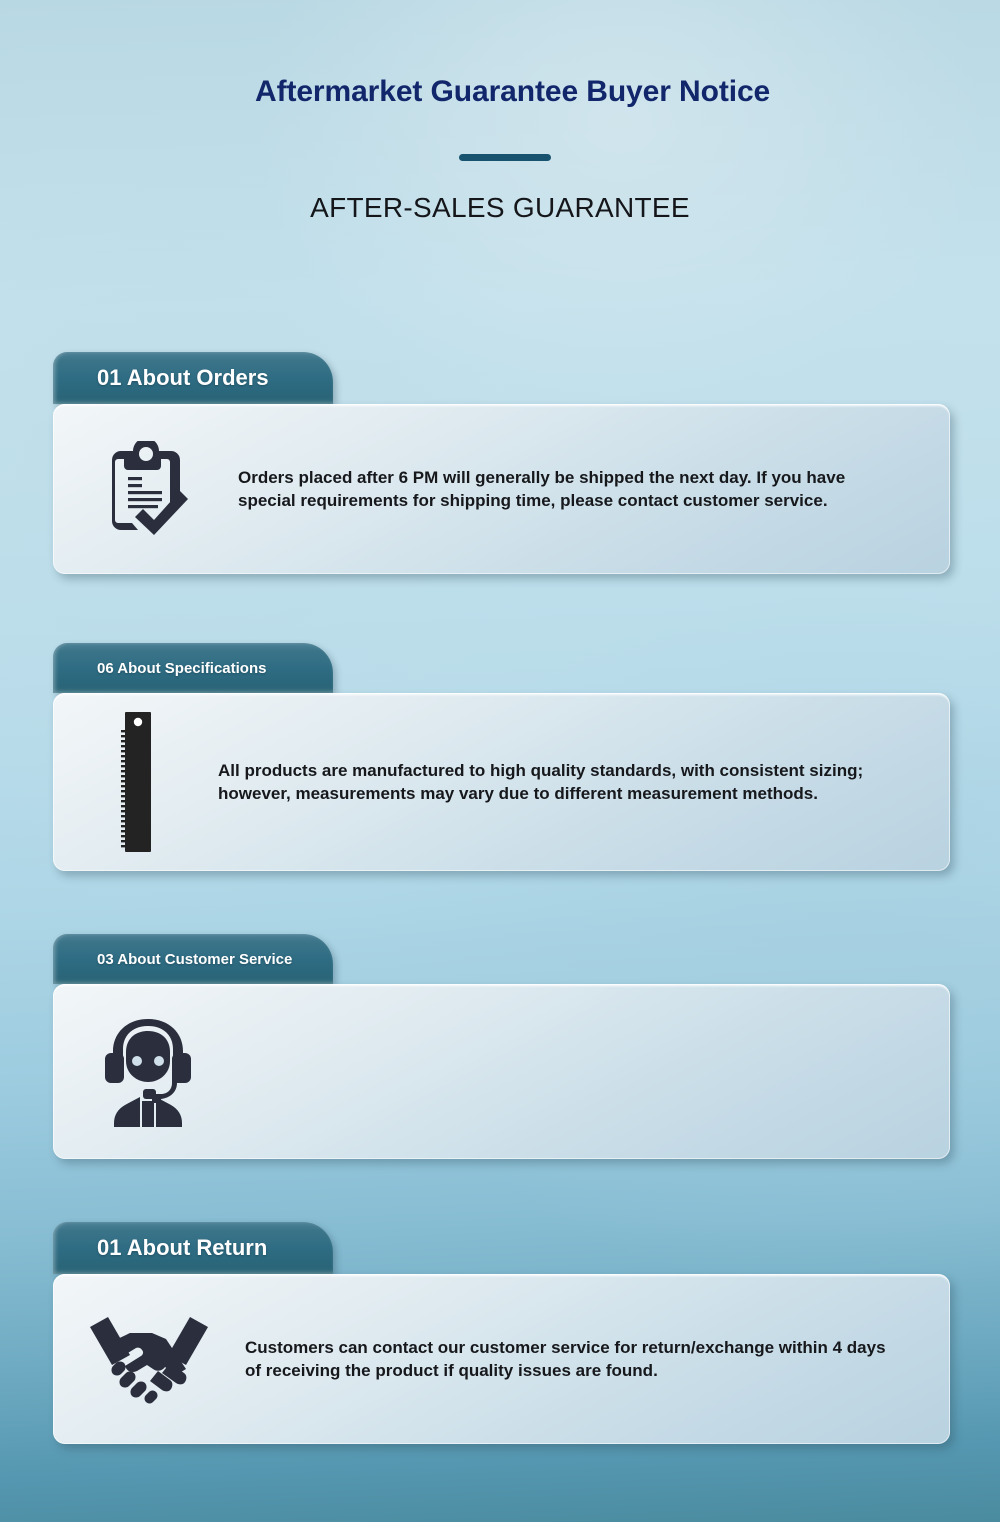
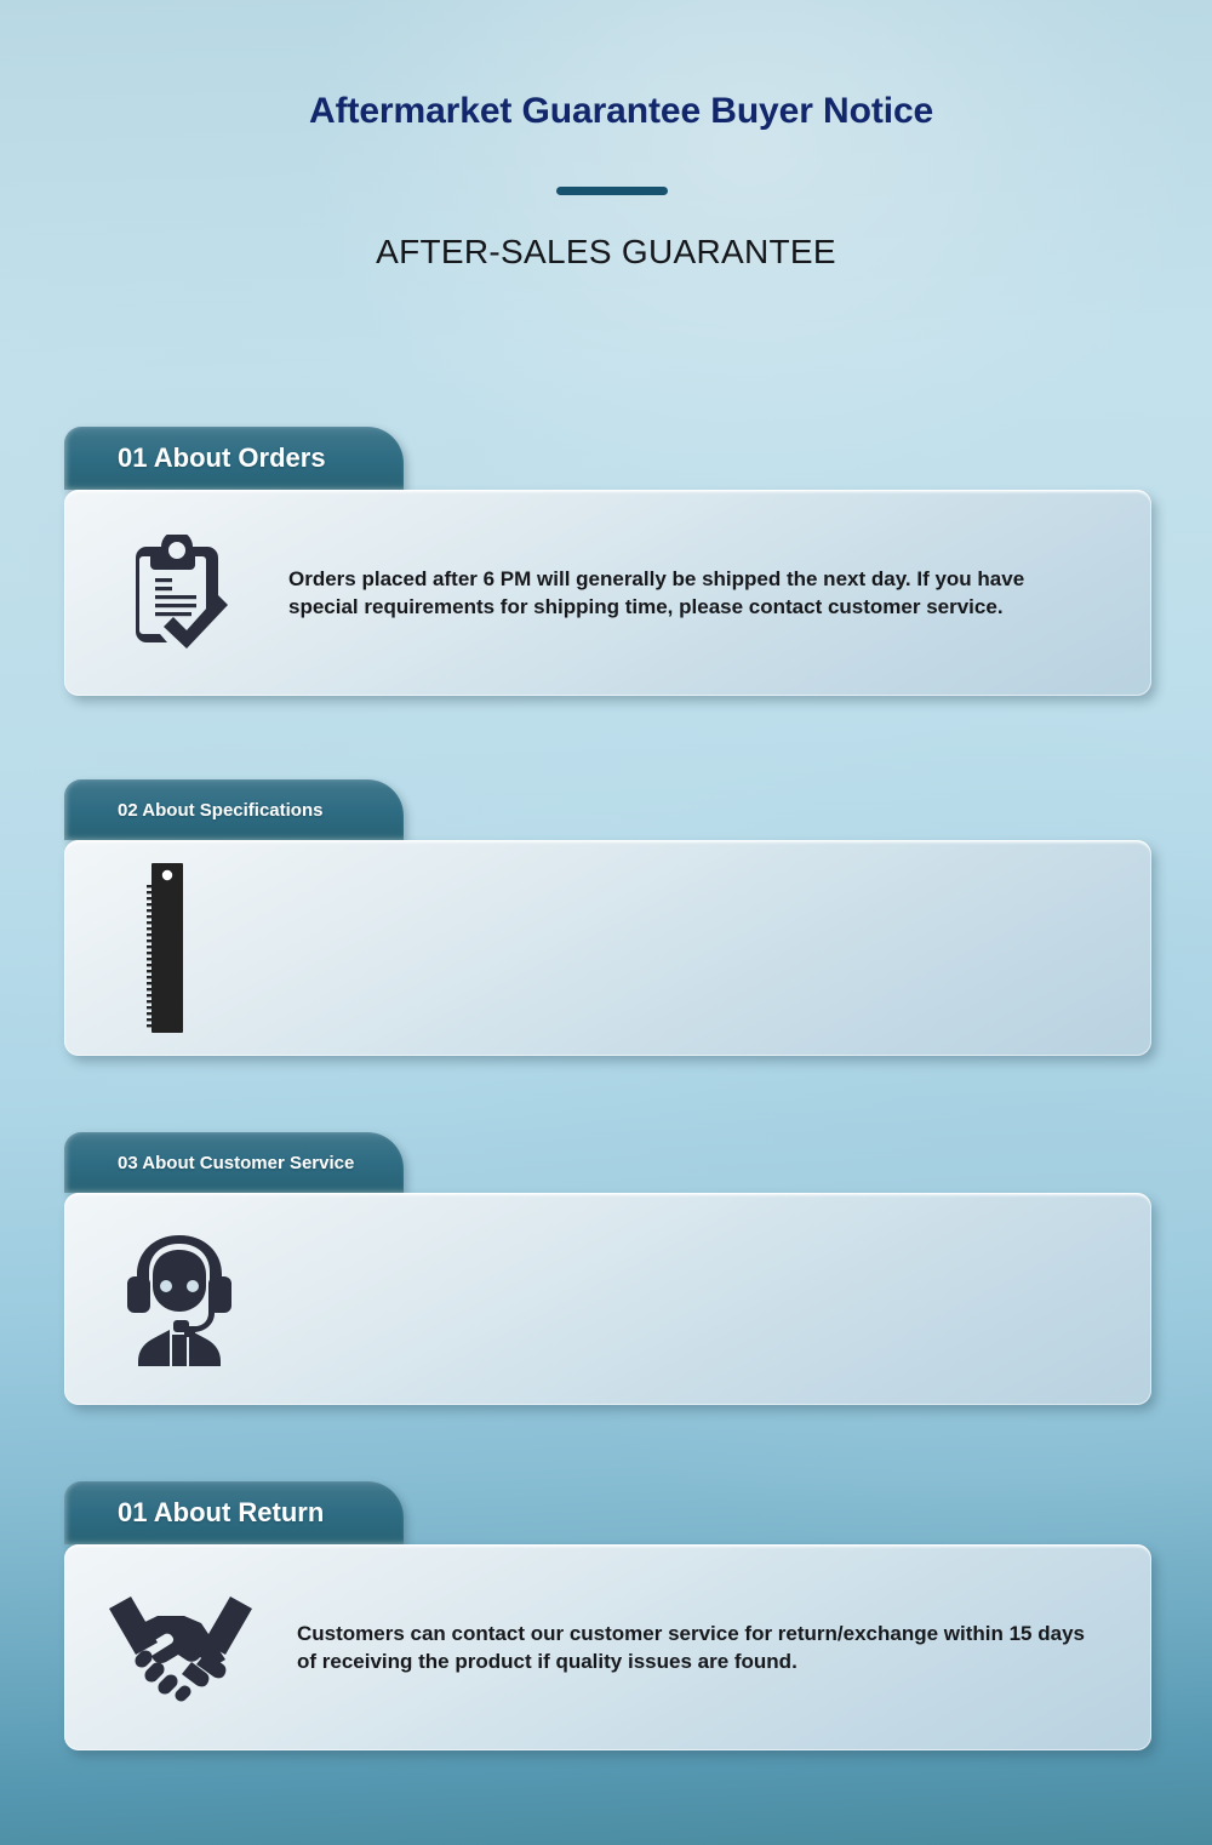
  Aftermarket Guarantee Buyer Notice
  AFTER-SALES GUARANTEE
  01 About Orders
  Orders placed after 6 PM will generally be shipped the next day. If you have special requirements for shipping time, please contact customer service.
- 06 About Specifications
+ 02 About Specifications
- All products are manufactured to high quality standards, with consistent sizing; however, measurements may vary due to different measurement methods.
  03 About Customer Service
  01 About Return
- Customers can contact our customer service for return/exchange within 4 days of receiving the product if quality issues are found.
+ Customers can contact our customer service for return/exchange within 15 days of receiving the product if quality issues are found.
